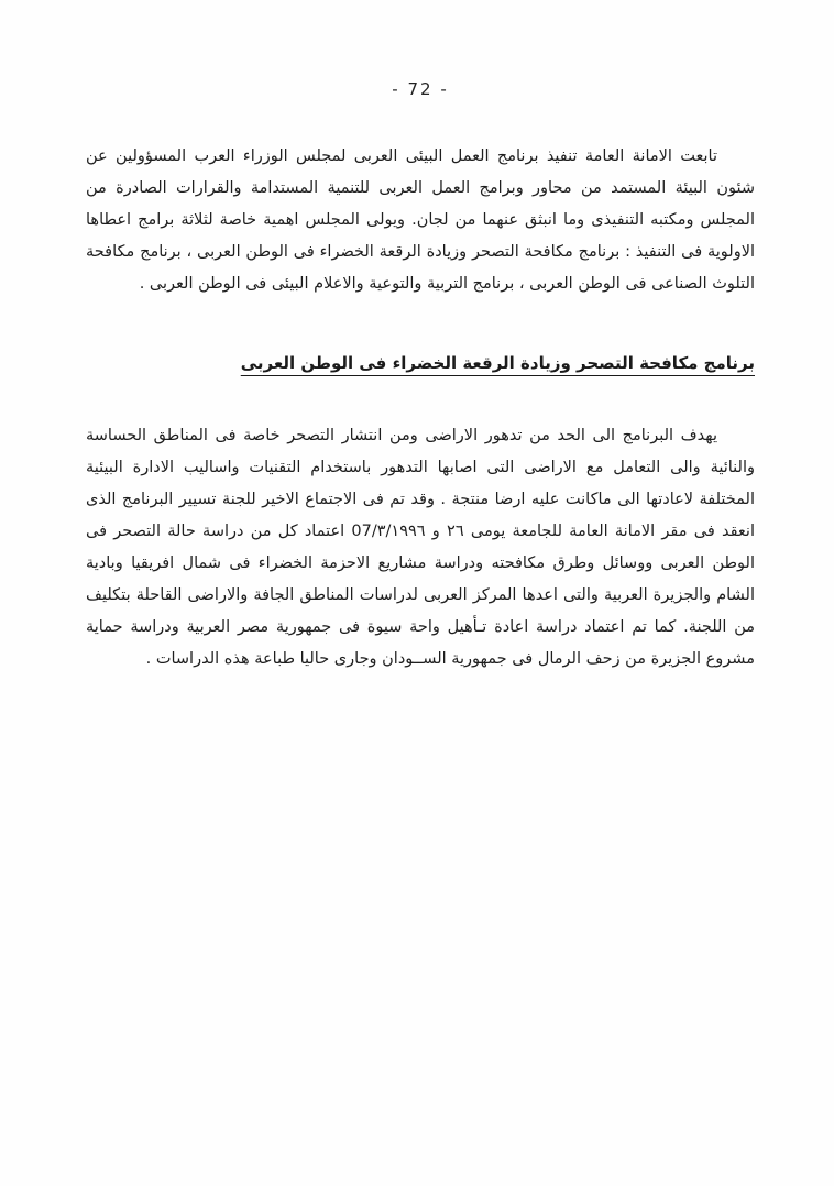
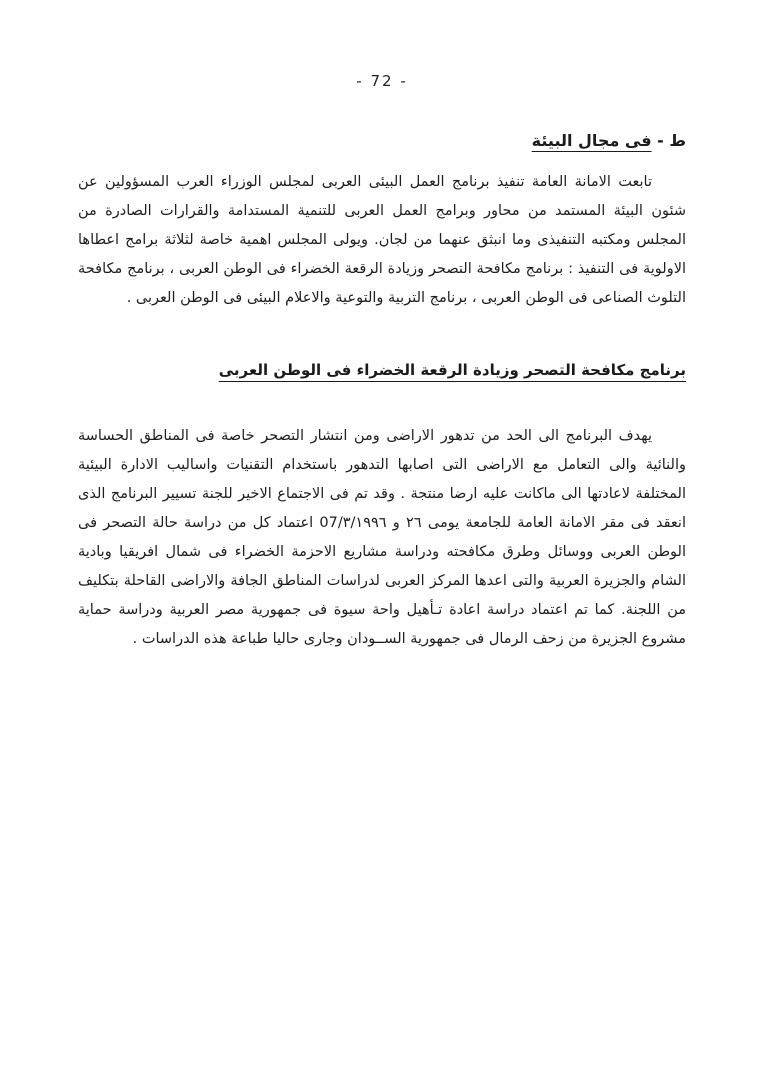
  - 72 -
+ ط - فى مجال البيئة
  تابعت الامانة العامة تنفيذ برنامج العمل البيئى العربى لمجلس الوزراء العرب المسؤولين عن شئون البيئة المستمد من محاور وبرامج العمل العربى للتنمية المستدامة والقرارات الصادرة من المجلس ومكتبه التنفيذى وما انبثق عنهما من لجان. ويولى المجلس اهمية خاصة لثلاثة برامج اعطاها الاولوية فى التنفيذ : برنامج مكافحة التصحر وزيادة الرقعة الخضراء فى الوطن العربى ، برنامج مكافحة التلوث الصناعى فى الوطن العربى ، برنامج التربية والتوعية والاعلام البيئى فى الوطن العربى .
  برنامج مكافحة التصحر وزيادة الرقعة الخضراء فى الوطن العربى
  يهدف البرنامج الى الحد من تدهور الاراضى ومن انتشار التصحر خاصة فى المناطق الحساسة والنائية والى التعامل مع الاراضى التى اصابها التدهور باستخدام التقنيات واساليب الادارة البيئية المختلفة لاعادتها الى ماكانت عليه ارضا منتجة . وقد تم فى الاجتماع الاخير للجنة تسيير البرنامج الذى انعقد فى مقر الامانة العامة للجامعة يومى ٢٦ و 07/٣/١٩٩٦ اعتماد كل من دراسة حالة التصحر فى الوطن العربى ووسائل وطرق مكافحته ودراسة مشاريع الاحزمة الخضراء فى شمال افريقيا وبادية الشام والجزيرة العربية والتى اعدها المركز العربى لدراسات المناطق الجافة والاراضى القاحلة بتكليف من اللجنة. كما تم اعتماد دراسة اعادة تـأهيل واحة سيوة فى جمهورية مصر العربية ودراسة حماية مشروع الجزيرة من زحف الرمال فى جمهورية الســودان وجارى حاليا طباعة هذه الدراسات .
